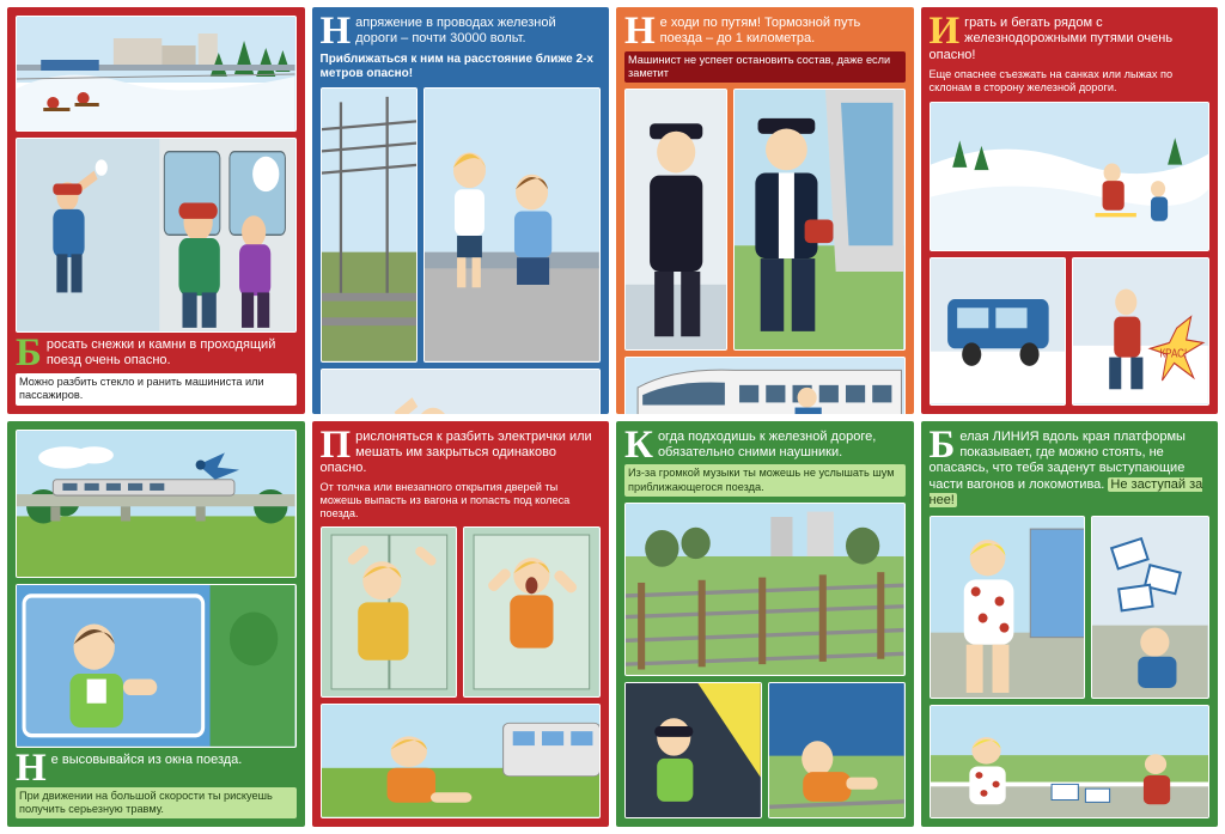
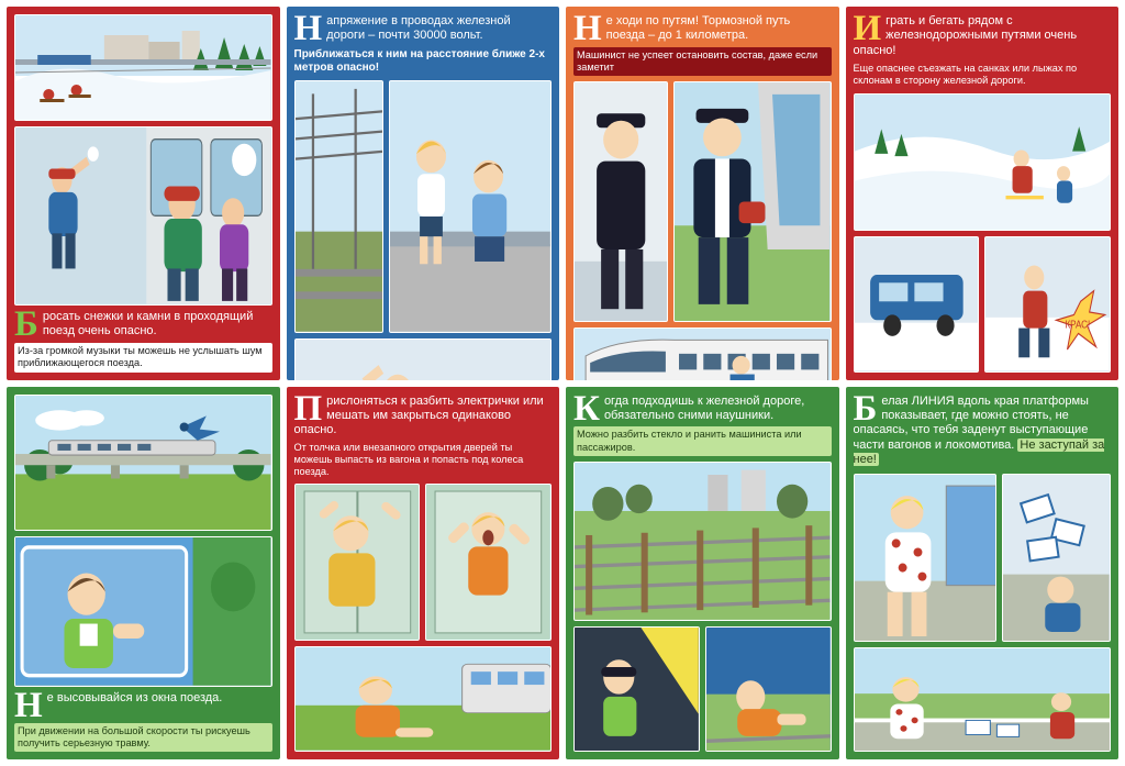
  Б
  росать снежки и камни в проходящий поезд очень опасно.
- Можно разбить стекло и ранить машиниста или пассажиров.
+ Из-за громкой музыки ты можешь не услышать шум приближающегося поезда.
  Н
  апряжение в проводах железной дороги – почти 30000 вольт.
  Приближаться к ним на расстояние ближе 2-х метров опасно!
  Н
  е ходи по путям! Тормозной путь поезда – до 1 километра.
  Машинист не успеет остановить состав, даже если заметит
  И
  грать и бегать рядом с железнодорожными путями очень опасно!
  Еще опаснее съезжать на санках или лыжах по склонам в сторону железной дороги.
  КРАС!
  Н
  е высовывайся из окна поезда.
  При движении на большой скорости ты рискуешь получить серьезную травму.
  П
  рислоняться к разбить электрички или мешать им закрыться одинаково опасно.
  От толчка или внезапного открытия дверей ты можешь выпасть из вагона и попасть под колеса поезда.
  К
  огда подходишь к железной дороге, обязательно сними наушники.
- Из-за громкой музыки ты можешь не услышать шум приближающегося поезда.
+ Можно разбить стекло и ранить машиниста или пассажиров.
  Б
  елая ЛИНИЯ вдоль края платформы показывает, где можно стоять, не опасаясь, что тебя заденут выступающие части вагонов и локомотива. Не заступай за нее!
